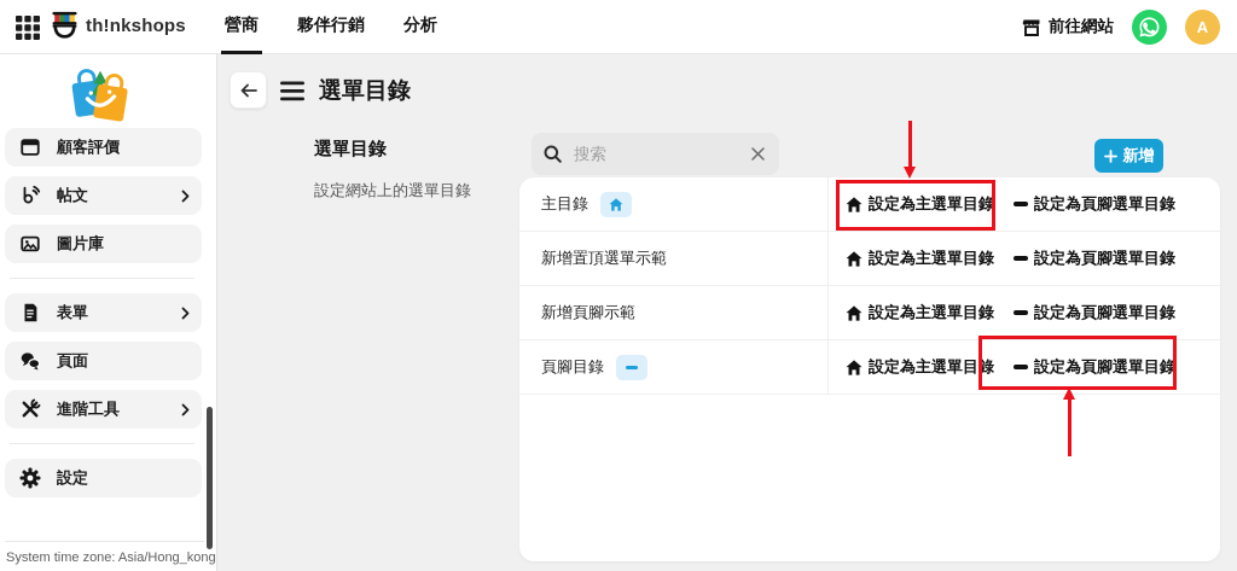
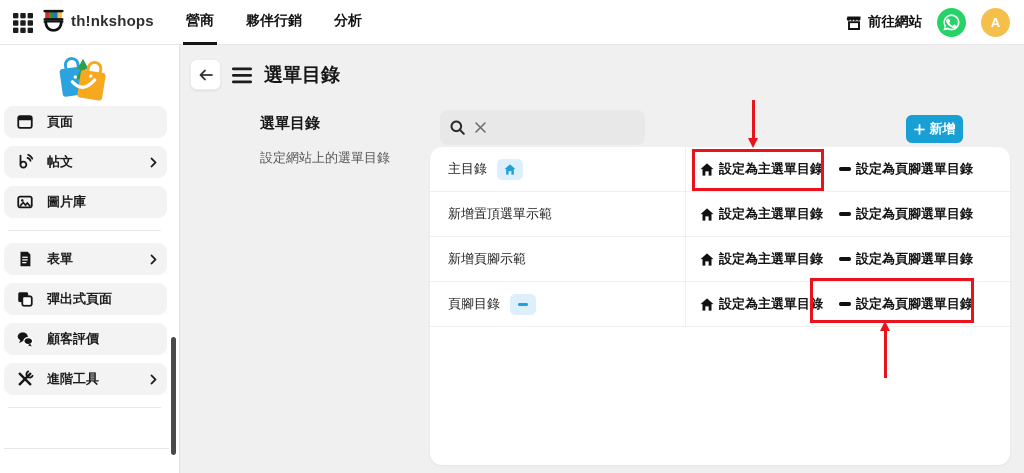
  th!nkshops
  營商
  夥伴行銷
  分析
  前往網站
  A
- 顧客評價
+ 頁面
  帖文
  圖片庫
  表單
+ 彈出式頁面
- 頁面
+ 顧客評價
  進階工具
- 設定
- System time zone: Asia/Hong_kong
  選單目錄
  選單目錄
  設定網站上的選單目錄
- 搜索
  新增
  主目錄
  設定為主選單目錄
  設定為頁腳選單目錄
  新增置頂選單示範
  設定為主選單目錄
  設定為頁腳選單目錄
  新增頁腳示範
  設定為主選單目錄
  設定為頁腳選單目錄
  頁腳目錄
  設定為主選單目錄
  設定為頁腳選單目錄
